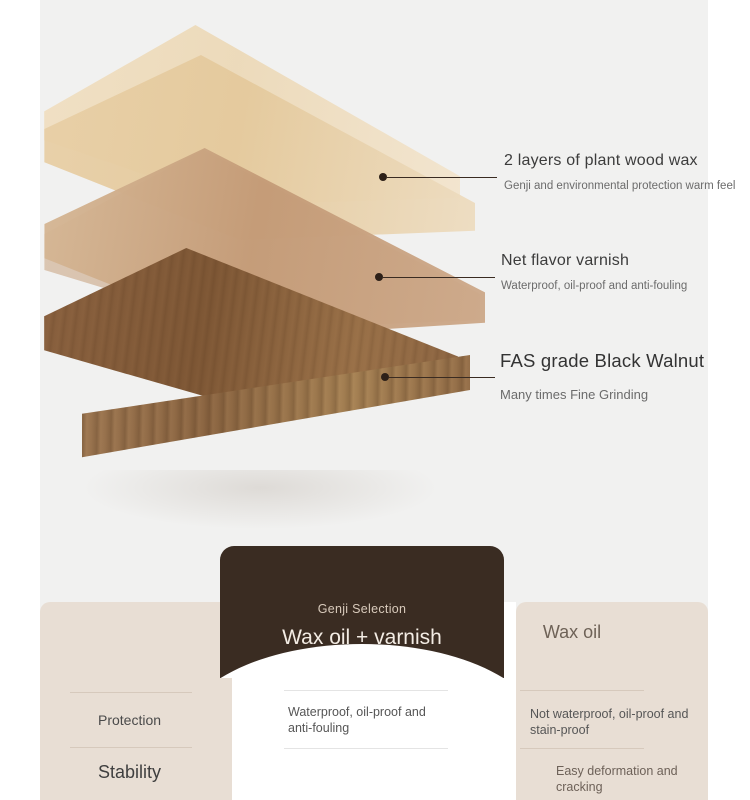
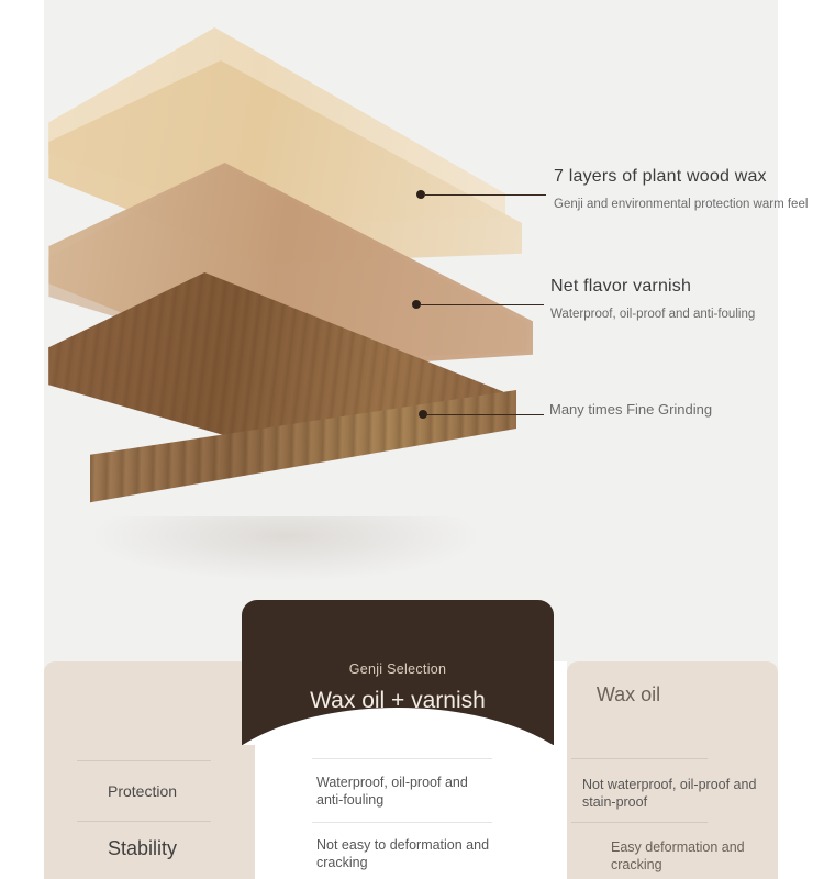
- 2 layers of plant wood wax
+ 7 layers of plant wood wax
  Genji and environmental protection warm feel
  Net flavor varnish
  Waterproof, oil-proof and anti-fouling
- FAS grade Black Walnut
  Many times Fine Grinding
  Genji Selection
  Wax oil + varnish
  Wax oil
  Protection
  Stability
  Waterproof, oil-proof and anti-fouling
+ Not easy to deformation and cracking
  Not waterproof, oil-proof and stain-proof
  Easy deformation and cracking
